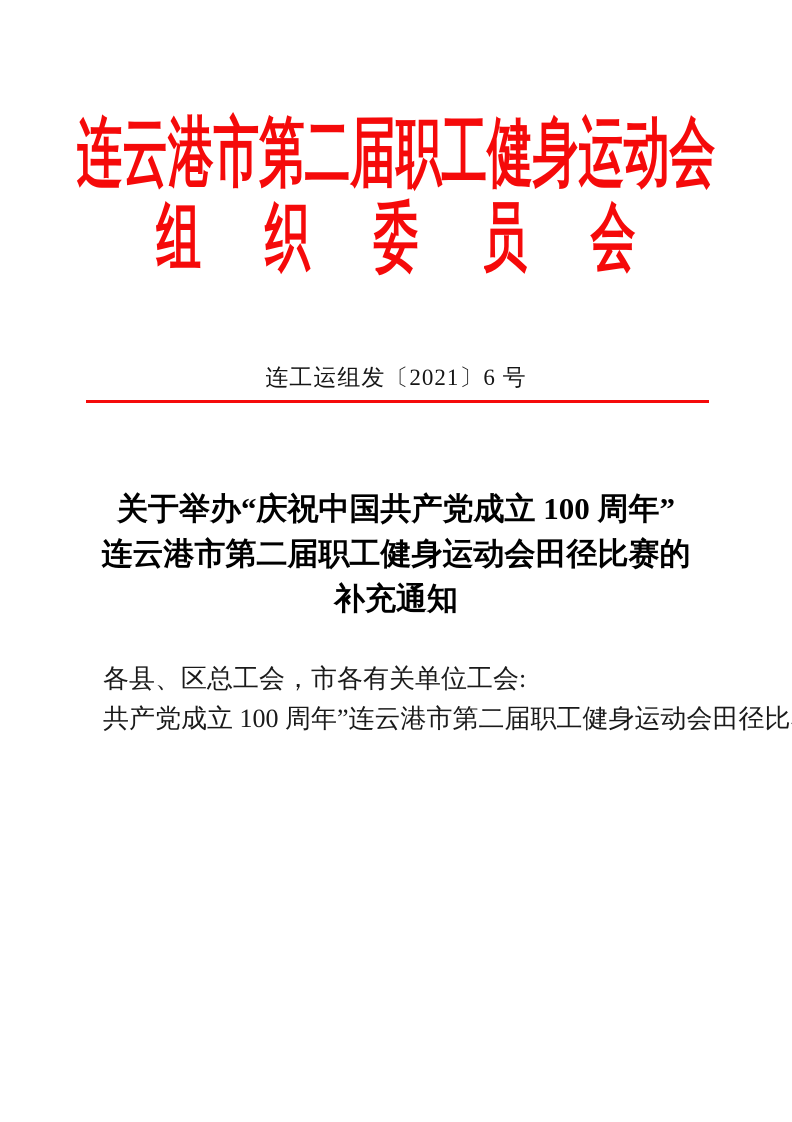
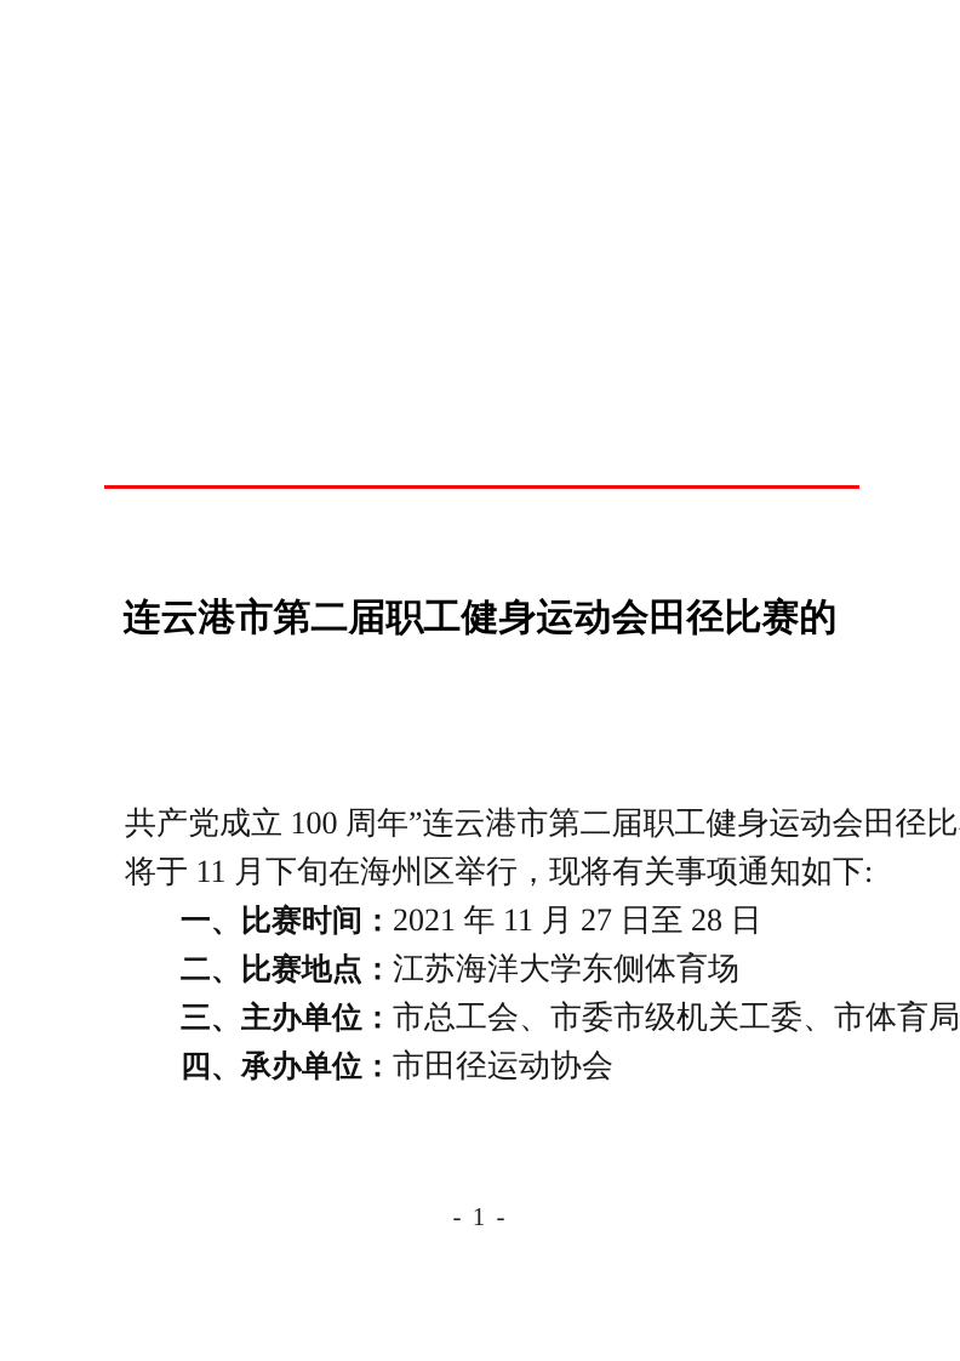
- 连云港市第二届职工健身运动会
- 组
- 织
- 委
- 员
- 会
- 连工运组发〔2021〕6 号
- 关于举办“庆祝中国共产党成立 100 周年”
  连云港市第二届职工健身运动会田径比赛的
- 补充通知
- 各县、区总工会，市各有关单位工会:
  共产党成立 100 周年”连云港市第二届职工健身运动会田径比
+ 将于 11 月下旬在海州区举行，现将有关事项通知如下:
+ 一、比赛时间：2021 年 11 月 27 日至 28 日
+ 二、比赛地点：江苏海洋大学东侧体育场
+ 三、主办单位：市总工会、市委市级机关工委、市体育局
+ 四、承办单位：市田径运动协会
+ - 1 -
